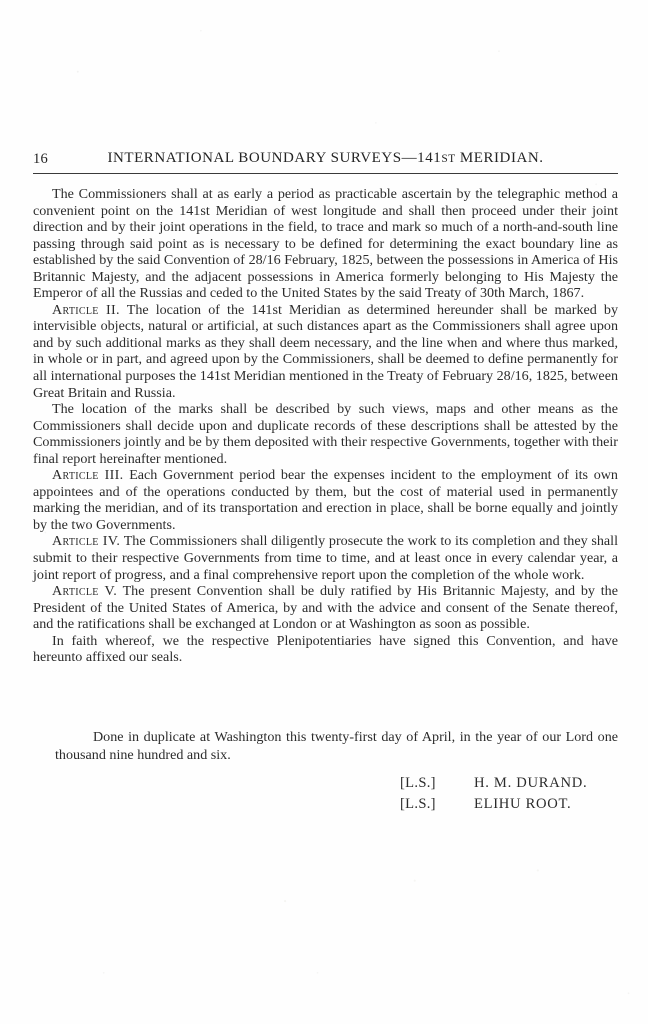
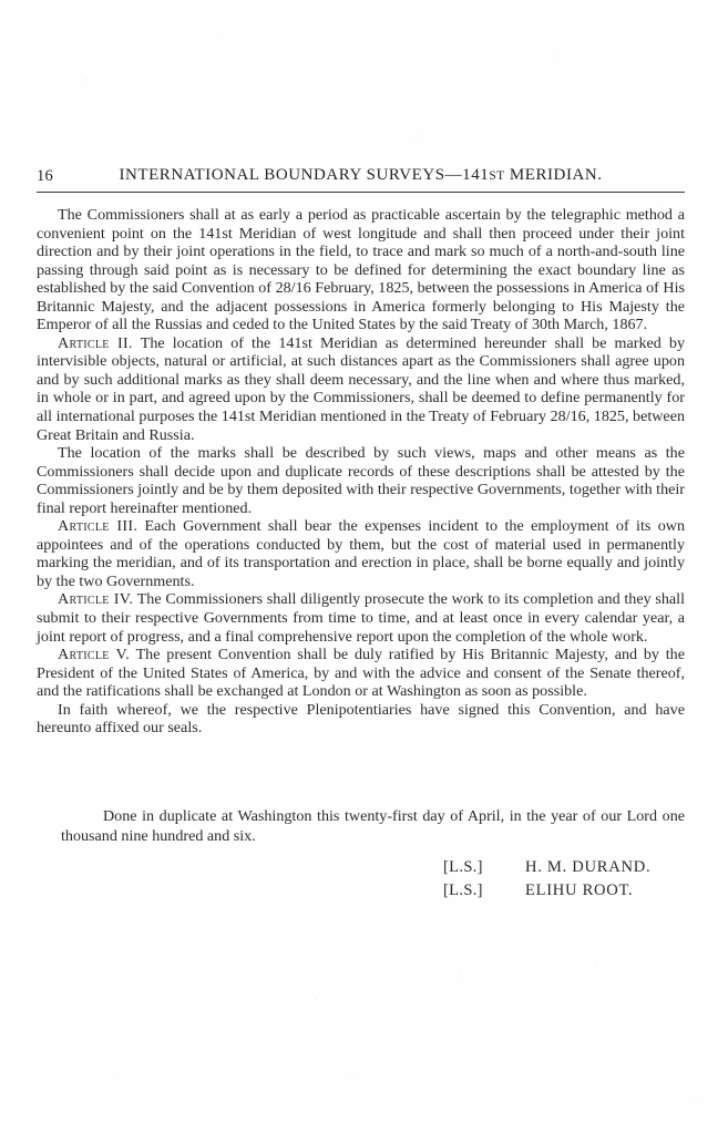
  16
  INTERNATIONAL BOUNDARY SURVEYS—141ST MERIDIAN.
  The Commissioners shall at as early a period as practicable ascertain by the telegraphic method a convenient point on the 141st Meridian of west longitude and shall then proceed under their joint direction and by their joint operations in the field, to trace and mark so much of a north-and-south line passing through said point as is necessary to be defined for determining the exact boundary line as established by the said Convention of 28/16 February, 1825, between the possessions in America of His Britannic Majesty, and the adjacent possessions in America formerly belonging to His Majesty the Emperor of all the Russias and ceded to the United States by the said Treaty of 30th March, 1867.
  Article II. The location of the 141st Meridian as determined hereunder shall be marked by intervisible objects, natural or artificial, at such distances apart as the Commissioners shall agree upon and by such additional marks as they shall deem necessary, and the line when and where thus marked, in whole or in part, and agreed upon by the Commissioners, shall be deemed to define permanently for all international purposes the 141st Meridian mentioned in the Treaty of February 28/16, 1825, between Great Britain and Russia.
  The location of the marks shall be described by such views, maps and other means as the Commissioners shall decide upon and duplicate records of these descriptions shall be attested by the Commissioners jointly and be by them deposited with their respective Governments, together with their final report hereinafter mentioned.
- Article III. Each Government period bear the expenses incident to the employment of its own appointees and of the operations conducted by them, but the cost of material used in permanently marking the meridian, and of its transportation and erection in place, shall be borne equally and jointly by the two Governments.
+ Article III. Each Government shall bear the expenses incident to the employment of its own appointees and of the operations conducted by them, but the cost of material used in permanently marking the meridian, and of its transportation and erection in place, shall be borne equally and jointly by the two Governments.
  Article IV. The Commissioners shall diligently prosecute the work to its completion and they shall submit to their respective Governments from time to time, and at least once in every calendar year, a joint report of progress, and a final comprehensive report upon the completion of the whole work.
  Article V. The present Convention shall be duly ratified by His Britannic Majesty, and by the President of the United States of America, by and with the advice and consent of the Senate thereof, and the ratifications shall be exchanged at London or at Washington as soon as possible.
  In faith whereof, we the respective Plenipotentiaries have signed this Convention, and have hereunto affixed our seals.
  Done in duplicate at Washington this twenty-first day of April, in the year of our Lord one thousand nine hundred and six.
  [L.S.]
  H. M. DURAND.
  [L.S.]
  ELIHU ROOT.
